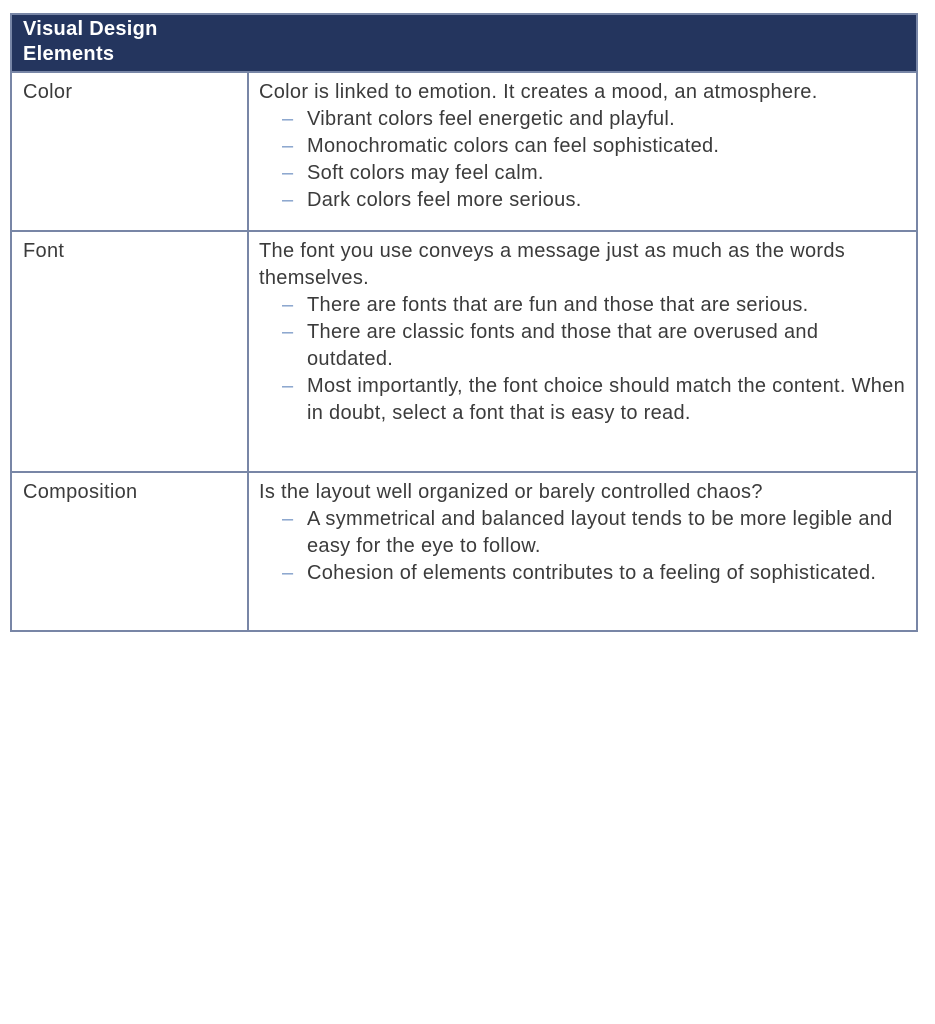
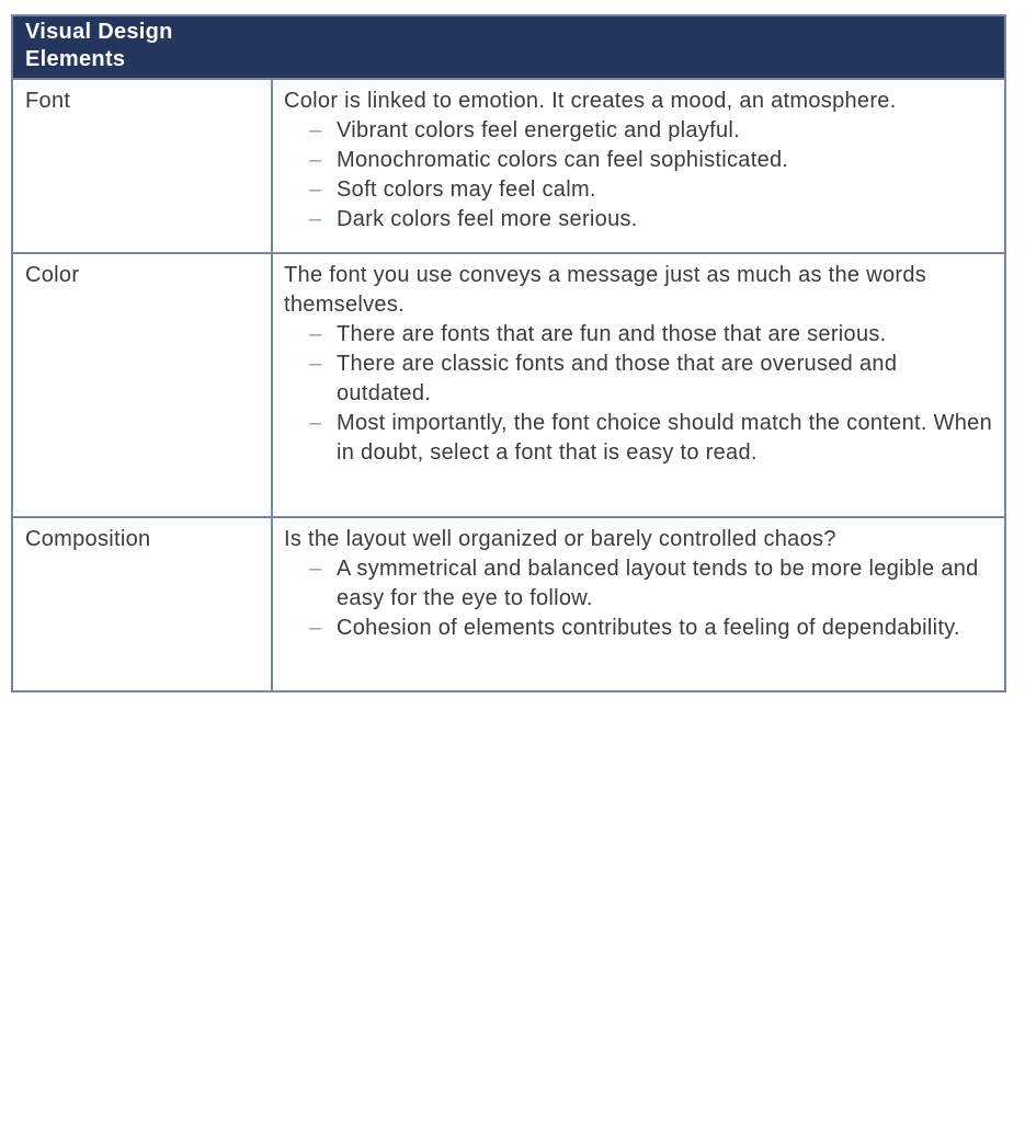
  Visual Design Elements
- Color	Color is linked to emotion. It creates a mood, an atmosphere.– Vibrant colors feel energetic and playful.– Monochromatic colors can feel sophisticated.– Soft colors may feel calm.– Dark colors feel more serious.
+ Font	Color is linked to emotion. It creates a mood, an atmosphere.– Vibrant colors feel energetic and playful.– Monochromatic colors can feel sophisticated.– Soft colors may feel calm.– Dark colors feel more serious.
- Font	The font you use conveys a message just as much as the words themselves.– There are fonts that are fun and those that are serious.– There are classic fonts and those that are overused and outdated.– Most importantly, the font choice should match the content. When in doubt, select a font that is easy to read.
+ Color	The font you use conveys a message just as much as the words themselves.– There are fonts that are fun and those that are serious.– There are classic fonts and those that are overused and outdated.– Most importantly, the font choice should match the content. When in doubt, select a font that is easy to read.
- Composition	Is the layout well organized or barely controlled chaos?– A symmetrical and balanced layout tends to be more legible and easy for the eye to follow.– Cohesion of elements contributes to a feeling of sophisticated.
+ Composition	Is the layout well organized or barely controlled chaos?– A symmetrical and balanced layout tends to be more legible and easy for the eye to follow.– Cohesion of elements contributes to a feeling of dependability.
